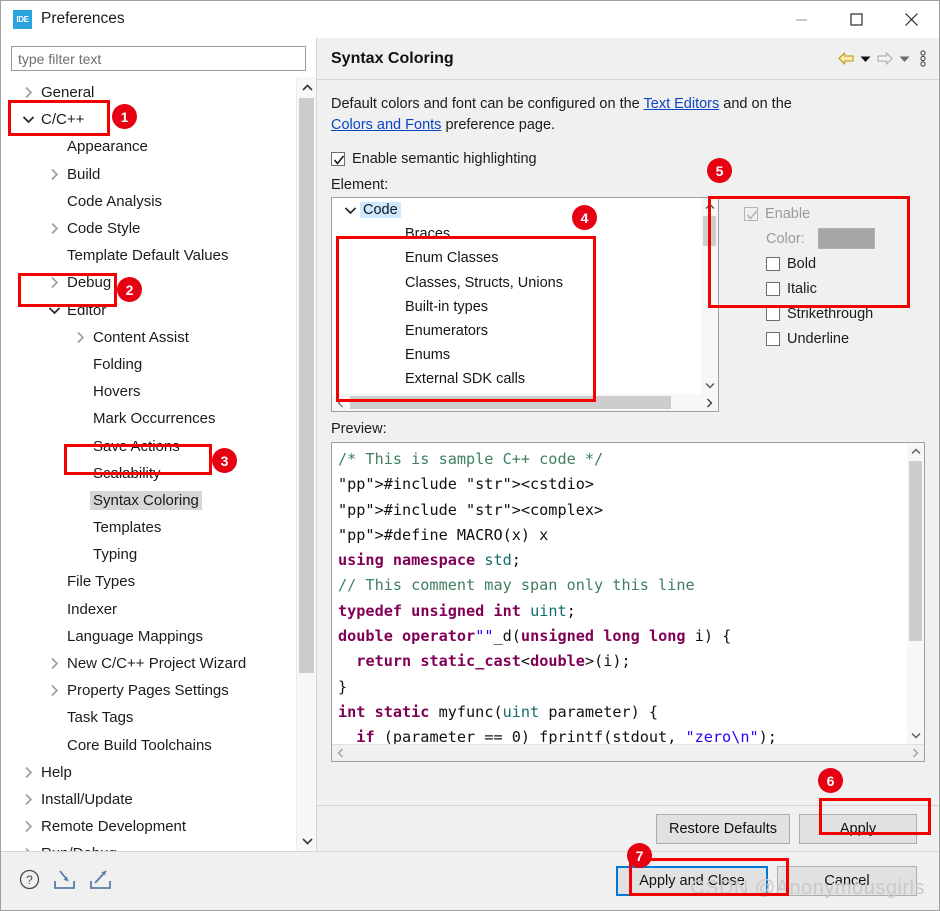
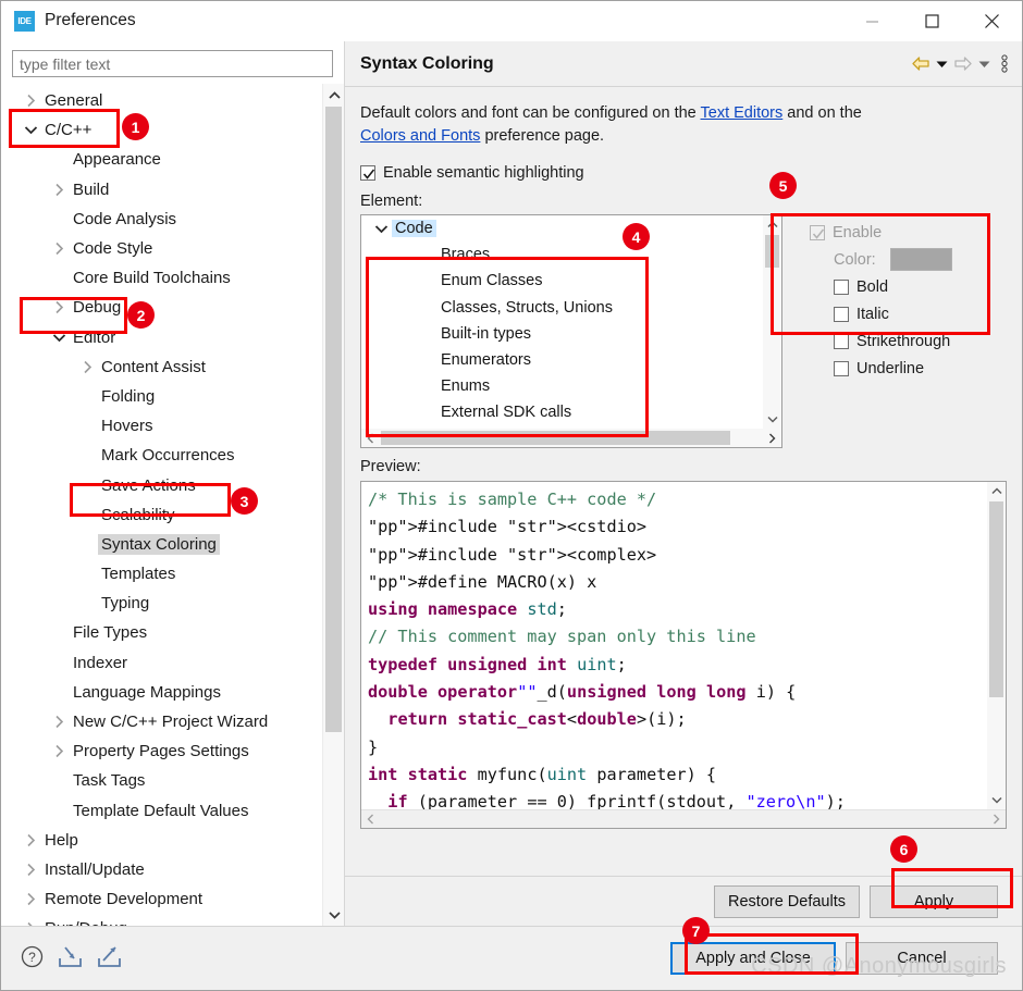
  IDE
  Preferences
  type filter text
  General
  C/C++
  Appearance
  Build
  Code Analysis
  Code Style
- Template Default Values
+ Core Build Toolchains
  Debug
  Editor
  Content Assist
  Folding
  Hovers
  Mark Occurrences
  Save Actions
  Scalability
  Syntax Coloring
  Templates
  Typing
  File Types
  Indexer
  Language Mappings
  New C/C++ Project Wizard
  Property Pages Settings
  Task Tags
- Core Build Toolchains
+ Template Default Values
  Help
  Install/Update
  Remote Development
  Syntax Coloring
  Default colors and font can be configured on the Text Editors and on the
  Colors and Fonts preference page.
  Enable semantic highlighting
  Element:
  Code
  Braces
  Enum Classes
  Classes, Structs, Unions
  Built-in types
  Enumerators
  Enums
  External SDK calls
  Enable
  Color:
  Bold
  Italic
  Strikethrough
  Underline
  Preview:
  /* This is sample C++ code */ "pp">#include "str"><cstdio>
  "pp">#include "str"><complex>
  "pp">#define MACRO(x) x
  using namespace std;
  // This comment may span only this line typedef unsigned int uint;
  double operator""_d(unsigned long long i) {
  return static_cast<double>(i);
  }
  int static myfunc(uint parameter) {
  if (parameter == 0) fprintf(stdout, "zero\n");
  Restore Defaults
  Apply
  ?
  Apply and Close
  Cancel
  CSDN @Anonymousgirls
  1
  2
  3
  4
  5
  6
  7
